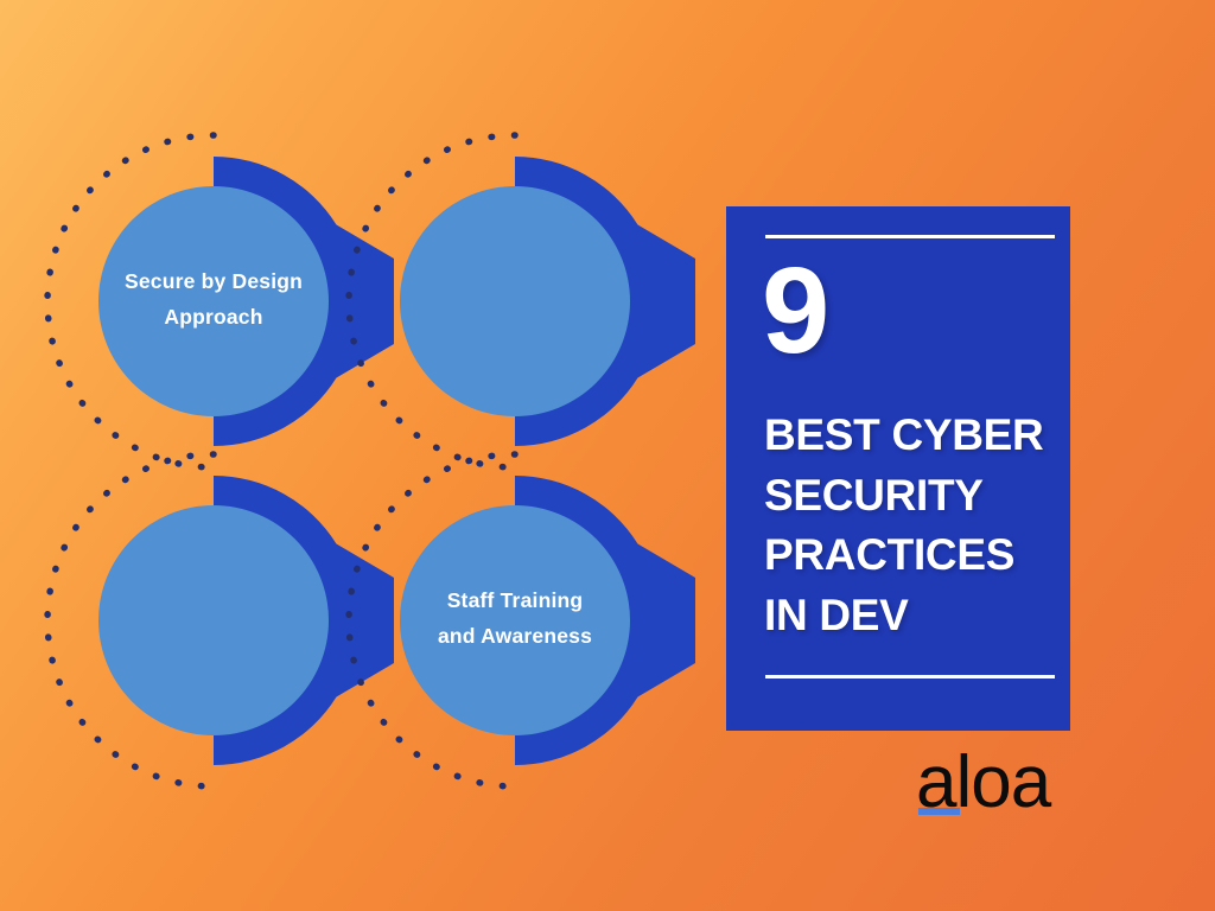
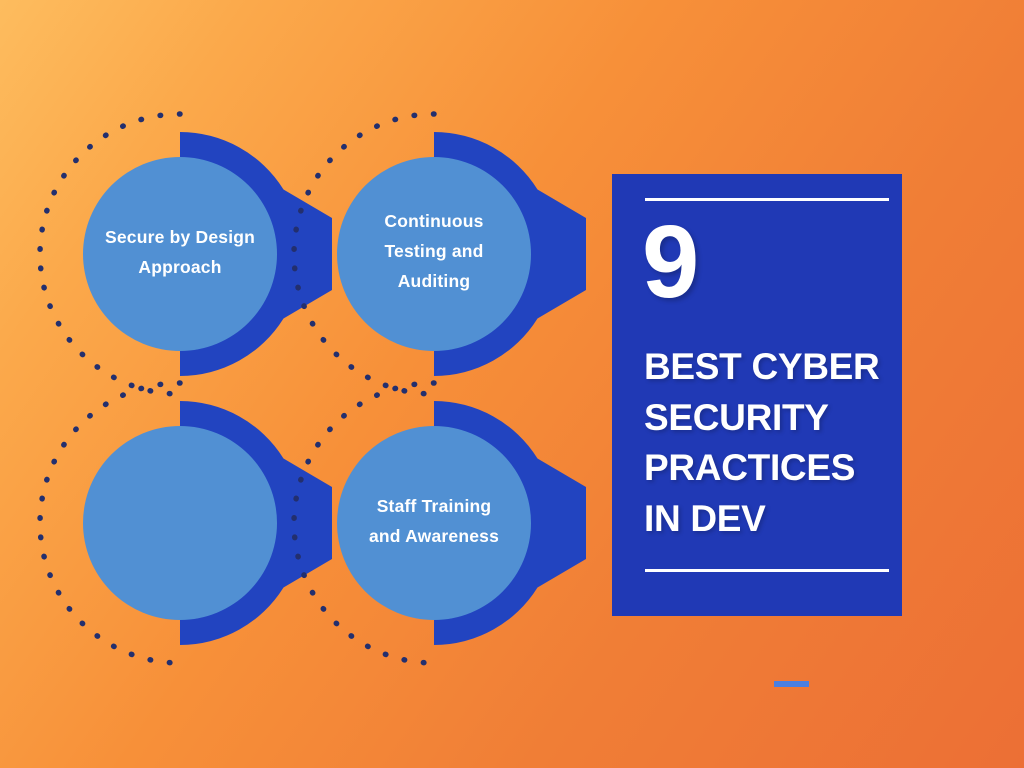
  Secure by Design
  Approach
+ Continuous
+ Testing and
+ Auditing
  Staff Training
  and Awareness
  9
  BEST CYBER
  SECURITY
  PRACTICES
  IN DEV
- aloa
